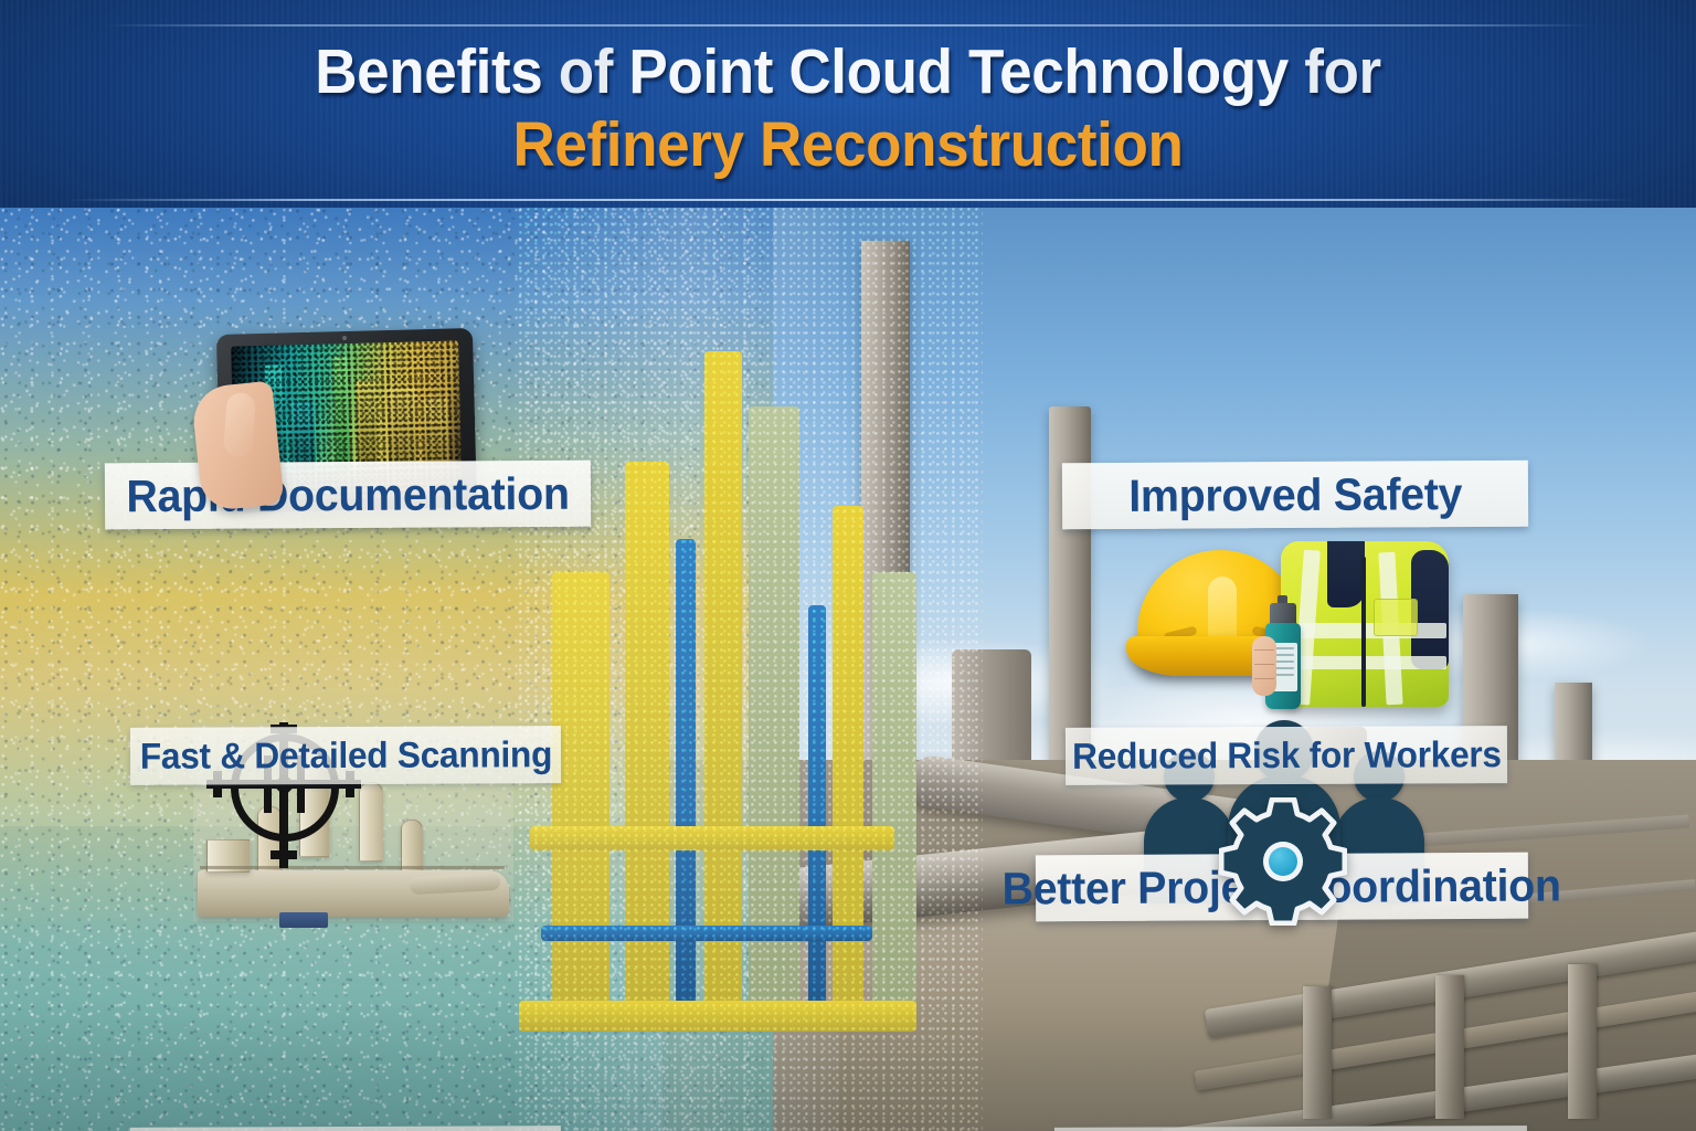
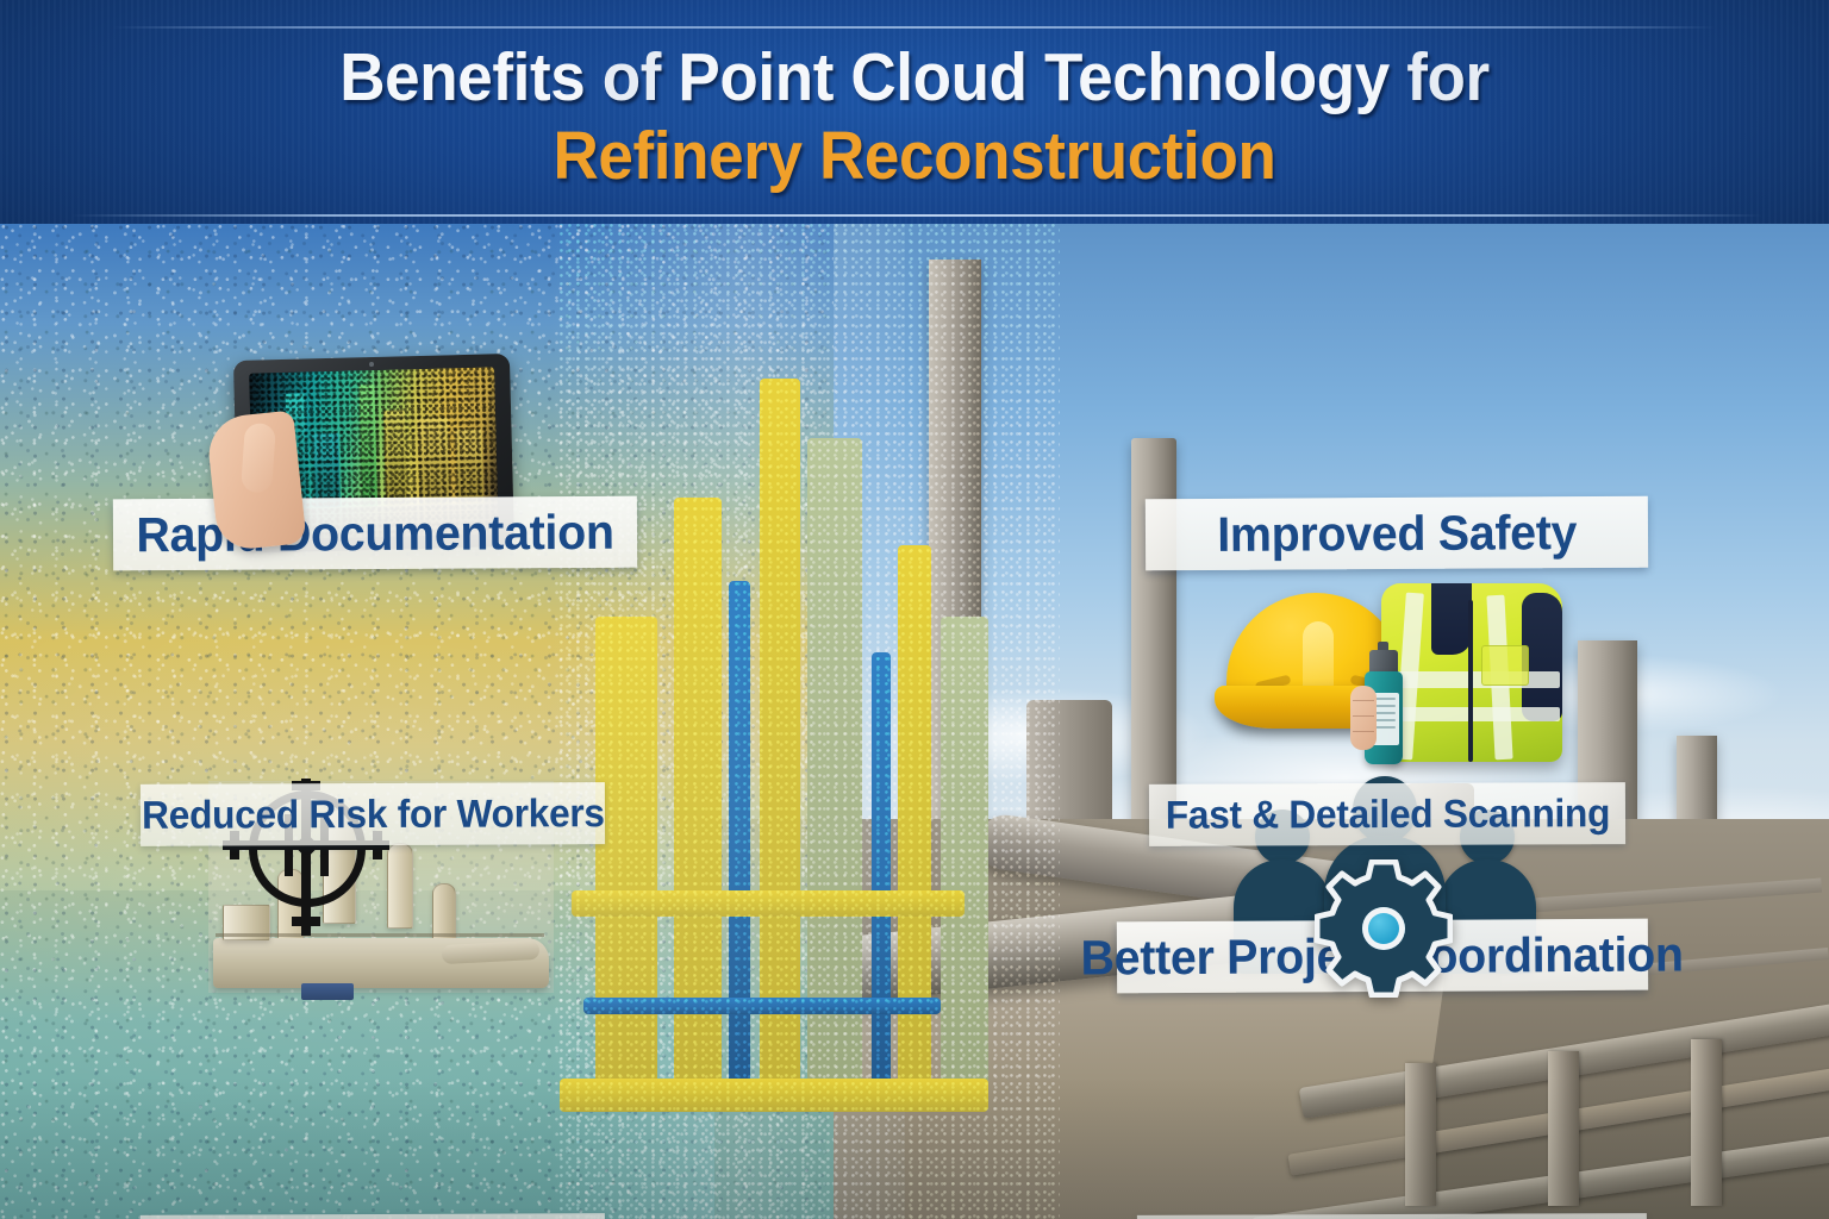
  Benefits of Point Cloud Technology for
  Refinery Reconstruction
  Rapocumentation
- Fast & Detailed Scanning
+ Reduced Risk for Workers
  Improved Safety
- Reduced Risk for Workers
+ Fast & Detailed Scanning
  Better Projeoordination
